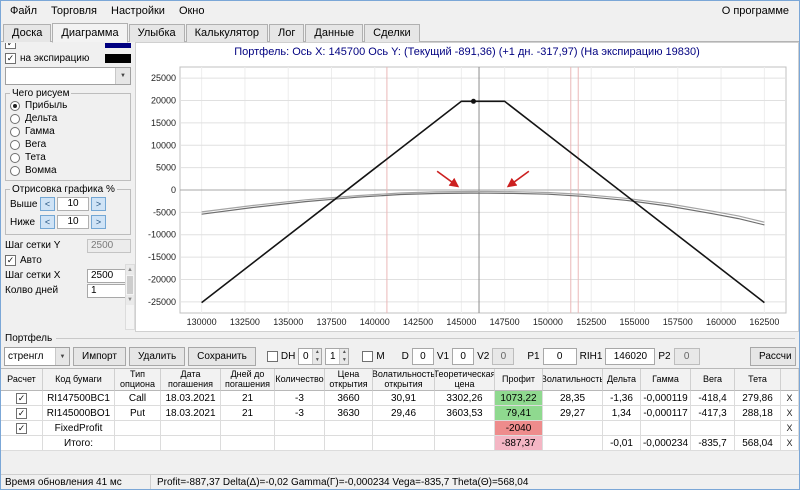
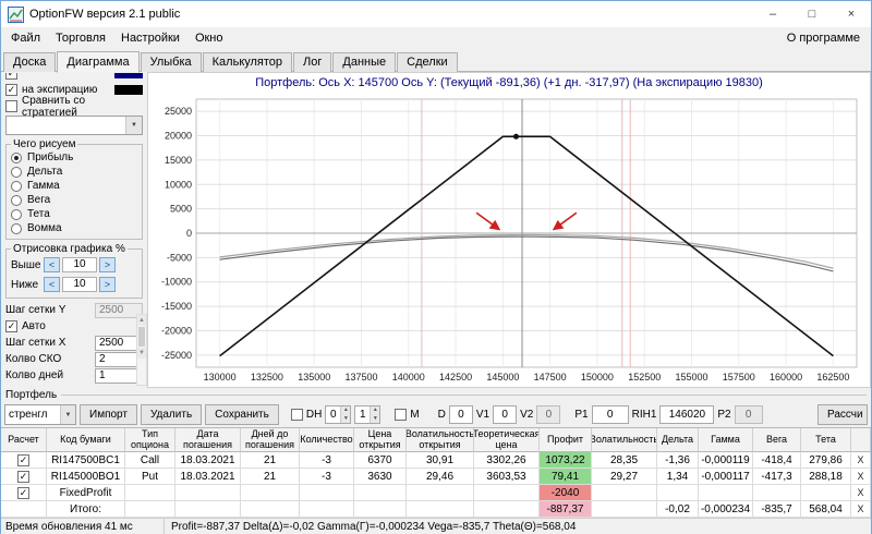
+ OptionFW версия 2.1 public
+ –
+ □
+ ×
  Файл
  Торговля
  Настройки
  Окно
  О программе
  Доска
  Диаграмма
  Улыбка
  Калькулятор
  Лог
  Данные
  Сделки
  ✓
  ✓
  на экспирацию
+ Сравнить со стратегией
  Чего рисуем
  Прибыль
  Дельта
  Гамма
  Вега
  Тета
  Вомма
  Отрисовка графика %
  Выше
  <
  10
  >
  Ниже
  <
  10
  >
  Шаг сетки Y
  2500
  ✓
  Авто
  Шаг сетки X
  2500
+ Колво СКО
+ 2
  Колво дней
  1
  Портфель: Ось X: 145700 Ось Y: (Текущий -891,36) (+1 дн. -317,97) (На экспирацию 19830)
  130000
  132500
  135000
  137500
  140000
  142500
  145000
  147500
  150000
  152500
  155000
  157500
  160000
  162500
  25000
  20000
  15000
  10000
  5000
  0
  -5000
  -10000
  -15000
  -20000
  -25000
  Портфель
  стренгл
  Импорт
  Удалить
  Сохранить
  DH
  0
  1
  M
  D
  0
  V1
  0
  V2
  0
  P1
  0
  RIH1
  146020
  P2
  0
  Рассчи
  Расчет
  Код бумаги
  Тип опциона
  Дата погашения
  Дней до погашения
  Количество
  Цена открытия
  Волатильность открытия
  Теоретическая цена
  Профит
  Волатильность
  Дельта
  Гамма
  Вега
  Тета
  ✓
  RI147500BC1
  Call
  18.03.2021
  21
  -3
- 3660
+ 6370
  30,91
  3302,26
  1073,22
  28,35
  -1,36
  -0,000119
  -418,4
  279,86
  X
  ✓
  RI145000BO1
  Put
  18.03.2021
  21
  -3
  3630
  29,46
  3603,53
  79,41
  29,27
  1,34
  -0,000117
  -417,3
  288,18
  X
  ✓
  FixedProfit
  -2040
  X
  Итого:
  -887,37
- -0,01
+ -0,02
  -0,000234
  -835,7
  568,04
  X
  Время обновления 41 мс
  Profit=-887,37 Delta(Δ)=-0,02 Gamma(Γ)=-0,000234 Vega=-835,7 Theta(Θ)=568,04
